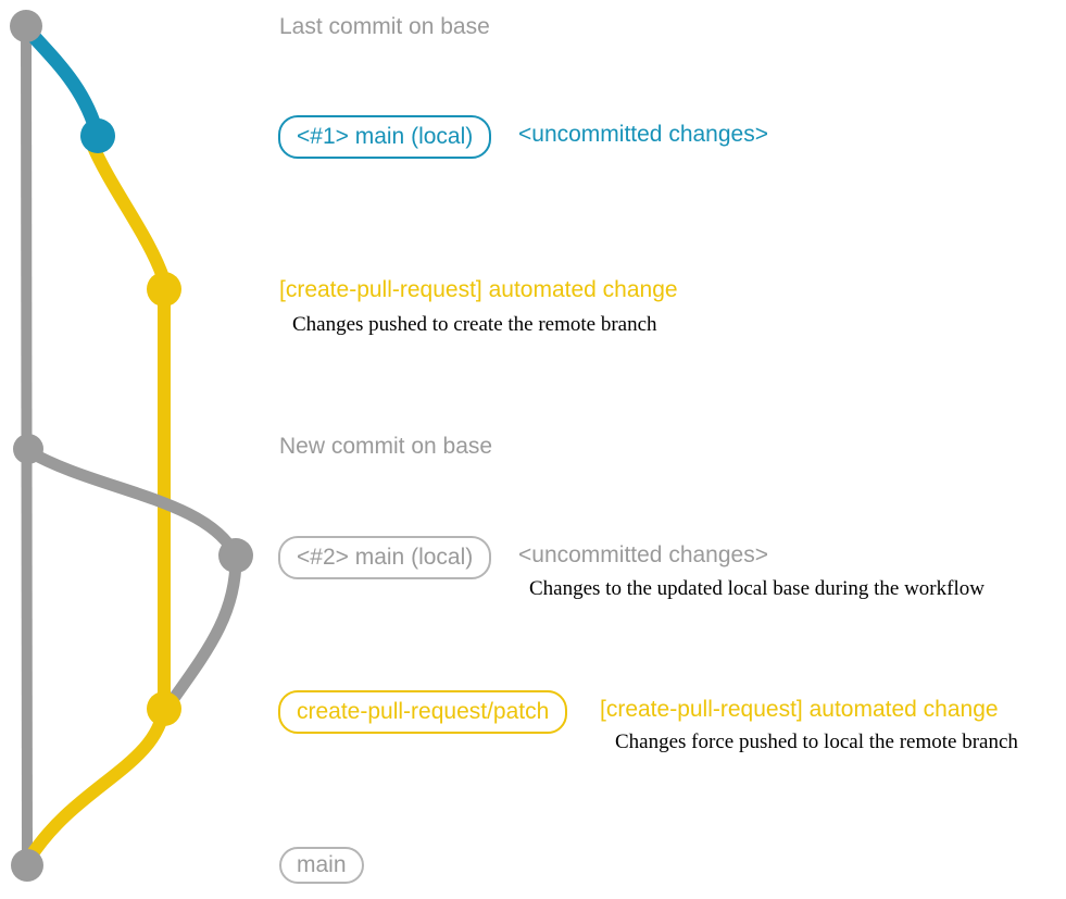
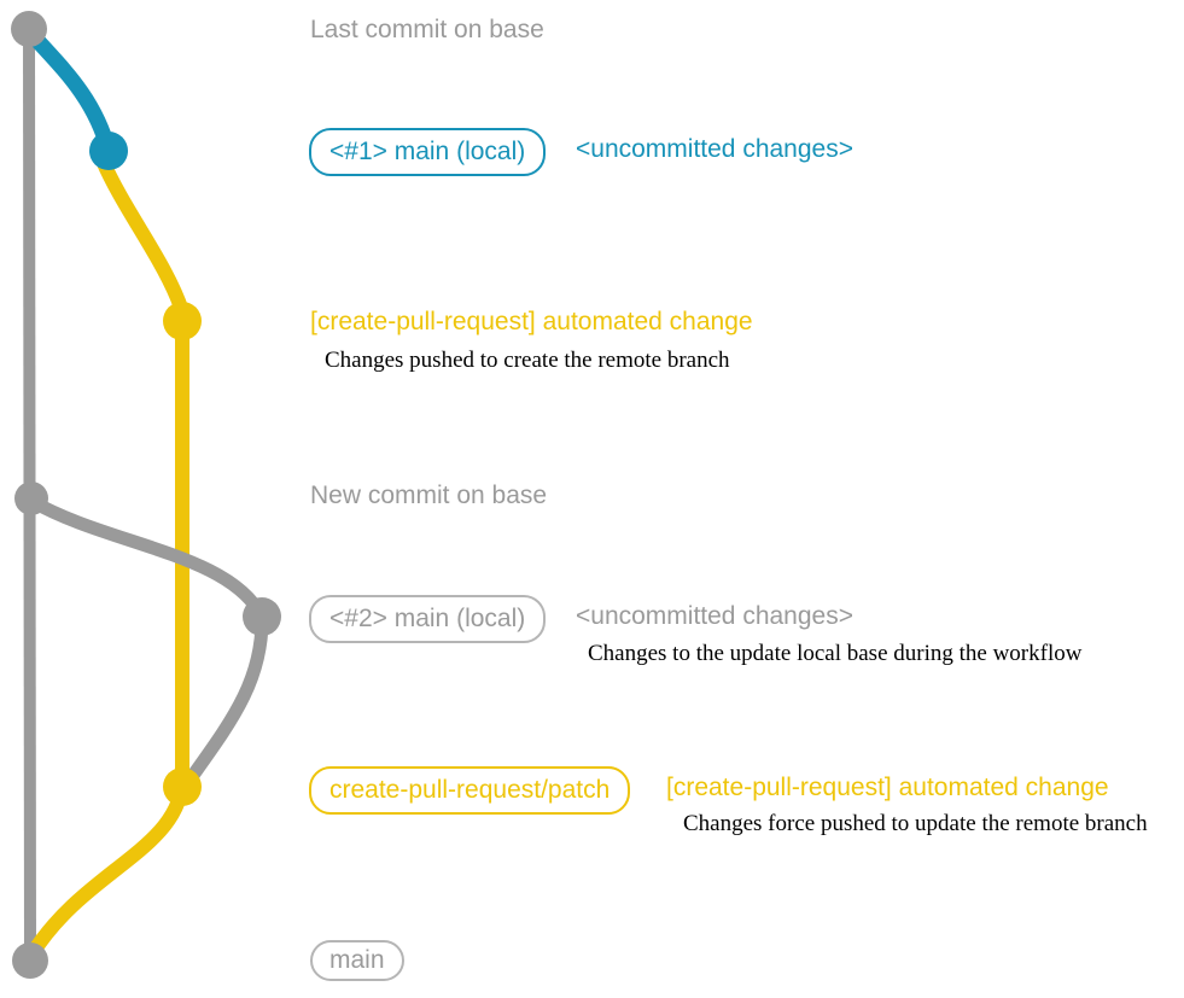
  Last commit on base
  <#1> main (local)
  <uncommitted changes>
  [create-pull-request] automated change
  Changes pushed to create the remote branch
  New commit on base
  <#2> main (local)
  <uncommitted changes>
- Changes to the updated local base during the workflow
+ Changes to the update local base during the workflow
  create-pull-request/patch
  [create-pull-request] automated change
- Changes force pushed to local the remote branch
+ Changes force pushed to update the remote branch
  main
